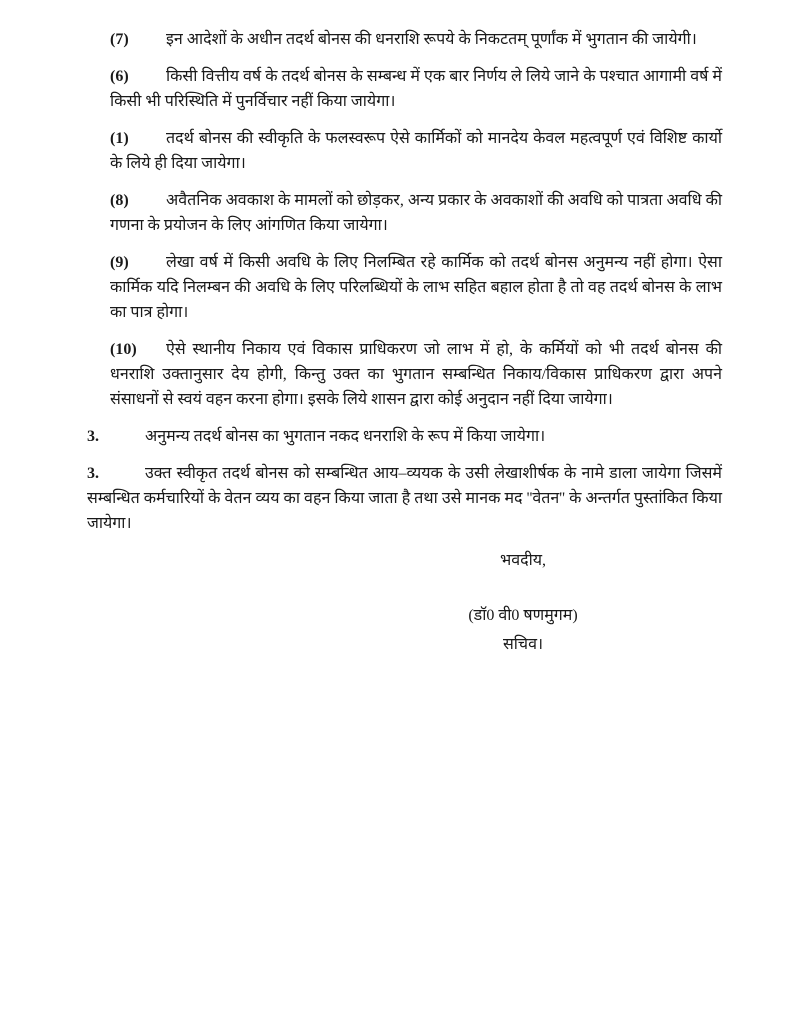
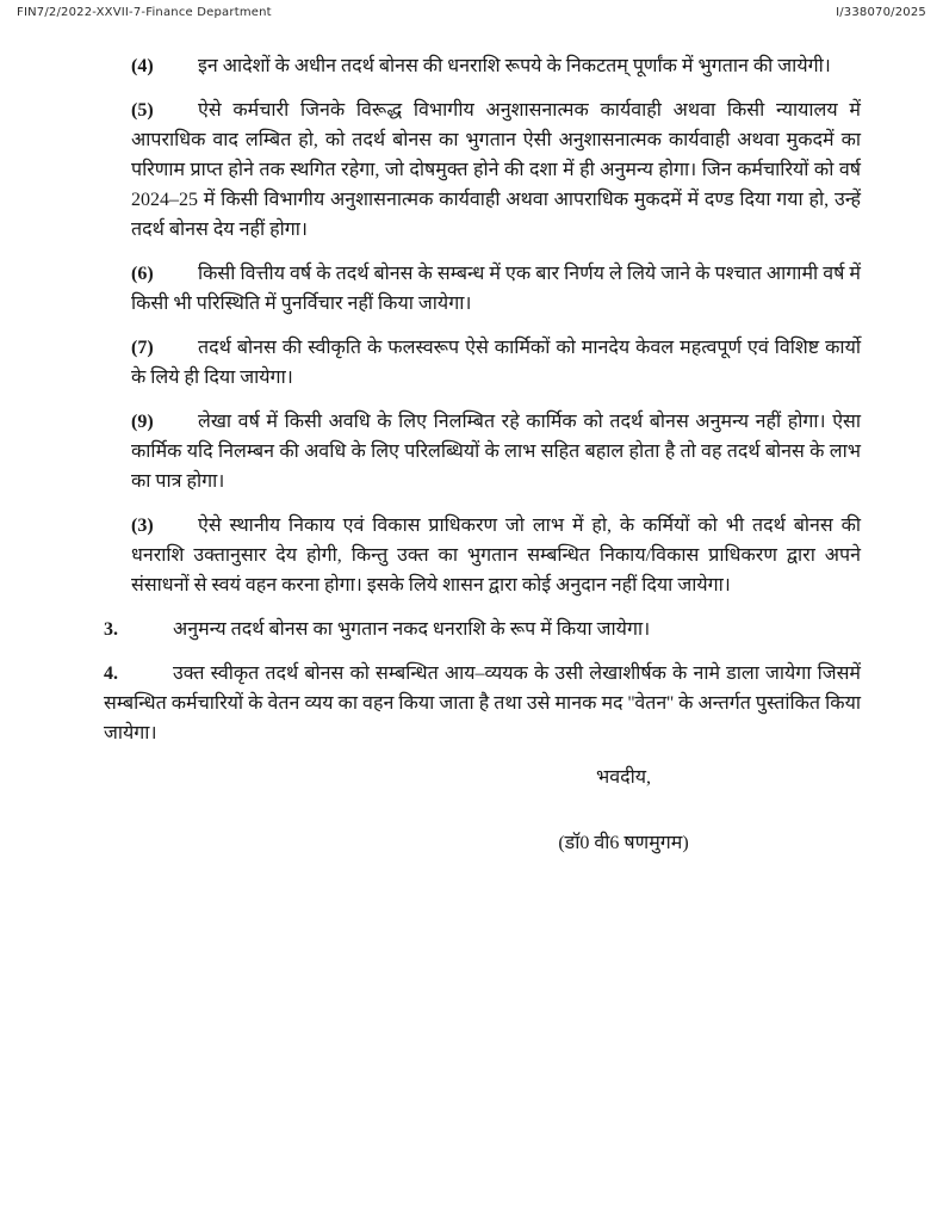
+ FIN7/2/2022-XXVII-7-Finance Department
+ I/338070/2025
- (7) इन आदेशों के अधीन तदर्थ बोनस की धनराशि रूपये के निकटतम् पूर्णांक में भुगतान की जायेगी।
+ (4) इन आदेशों के अधीन तदर्थ बोनस की धनराशि रूपये के निकटतम् पूर्णांक में भुगतान की जायेगी।
+ (5) ऐसे कर्मचारी जिनके विरूद्ध विभागीय अनुशासनात्मक कार्यवाही अथवा किसी न्यायालय में आपराधिक वाद लम्बित हो, को तदर्थ बोनस का भुगतान ऐसी अनुशासनात्मक कार्यवाही अथवा मुकदमें का परिणाम प्राप्त होने तक स्थगित रहेगा, जो दोषमुक्त होने की दशा में ही अनुमन्य होगा। जिन कर्मचारियों को वर्ष 2024–25 में किसी विभागीय अनुशासनात्मक कार्यवाही अथवा आपराधिक मुकदमें में दण्ड दिया गया हो, उन्हें तदर्थ बोनस देय नहीं होगा।
  (6) किसी वित्तीय वर्ष के तदर्थ बोनस के सम्बन्ध में एक बार निर्णय ले लिये जाने के पश्चात आगामी वर्ष में किसी भी परिस्थिति में पुनर्विचार नहीं किया जायेगा।
- (1) तदर्थ बोनस की स्वीकृति के फलस्वरूप ऐसे कार्मिकों को मानदेय केवल महत्वपूर्ण एवं विशिष्ट कार्यो के लिये ही दिया जायेगा।
+ (7) तदर्थ बोनस की स्वीकृति के फलस्वरूप ऐसे कार्मिकों को मानदेय केवल महत्वपूर्ण एवं विशिष्ट कार्यो के लिये ही दिया जायेगा।
- (8) अवैतनिक अवकाश के मामलों को छोड़कर, अन्य प्रकार के अवकाशों की अवधि को पात्रता अवधि की गणना के प्रयोजन के लिए आंगणित किया जायेगा।
  (9) लेखा वर्ष में किसी अवधि के लिए निलम्बित रहे कार्मिक को तदर्थ बोनस अनुमन्य नहीं होगा। ऐसा कार्मिक यदि निलम्बन की अवधि के लिए परिलब्धियों के लाभ सहित बहाल होता है तो वह तदर्थ बोनस के लाभ का पात्र होगा।
- (10) ऐसे स्थानीय निकाय एवं विकास प्राधिकरण जो लाभ में हो, के कर्मियों को भी तदर्थ बोनस की धनराशि उक्तानुसार देय होगी, किन्तु उक्त का भुगतान सम्बन्धित निकाय/विकास प्राधिकरण द्वारा अपने संसाधनों से स्वयं वहन करना होगा। इसके लिये शासन द्वारा कोई अनुदान नहीं दिया जायेगा।
+ (3) ऐसे स्थानीय निकाय एवं विकास प्राधिकरण जो लाभ में हो, के कर्मियों को भी तदर्थ बोनस की धनराशि उक्तानुसार देय होगी, किन्तु उक्त का भुगतान सम्बन्धित निकाय/विकास प्राधिकरण द्वारा अपने संसाधनों से स्वयं वहन करना होगा। इसके लिये शासन द्वारा कोई अनुदान नहीं दिया जायेगा।
  3. अनुमन्य तदर्थ बोनस का भुगतान नकद धनराशि के रूप में किया जायेगा।
- 3. उक्त स्वीकृत तदर्थ बोनस को सम्बन्धित आय–व्ययक के उसी लेखाशीर्षक के नामे डाला जायेगा जिसमें सम्बन्धित कर्मचारियों के वेतन व्यय का वहन किया जाता है तथा उसे मानक मद ''वेतन'' के अन्तर्गत पुस्तांकित किया जायेगा।
+ 4. उक्त स्वीकृत तदर्थ बोनस को सम्बन्धित आय–व्ययक के उसी लेखाशीर्षक के नामे डाला जायेगा जिसमें सम्बन्धित कर्मचारियों के वेतन व्यय का वहन किया जाता है तथा उसे मानक मद ''वेतन'' के अन्तर्गत पुस्तांकित किया जायेगा।
  भवदीय,
- (डॉ0 वी0 षणमुगम)
+ (डॉ0 वी6 षणमुगम)
- सचिव।
